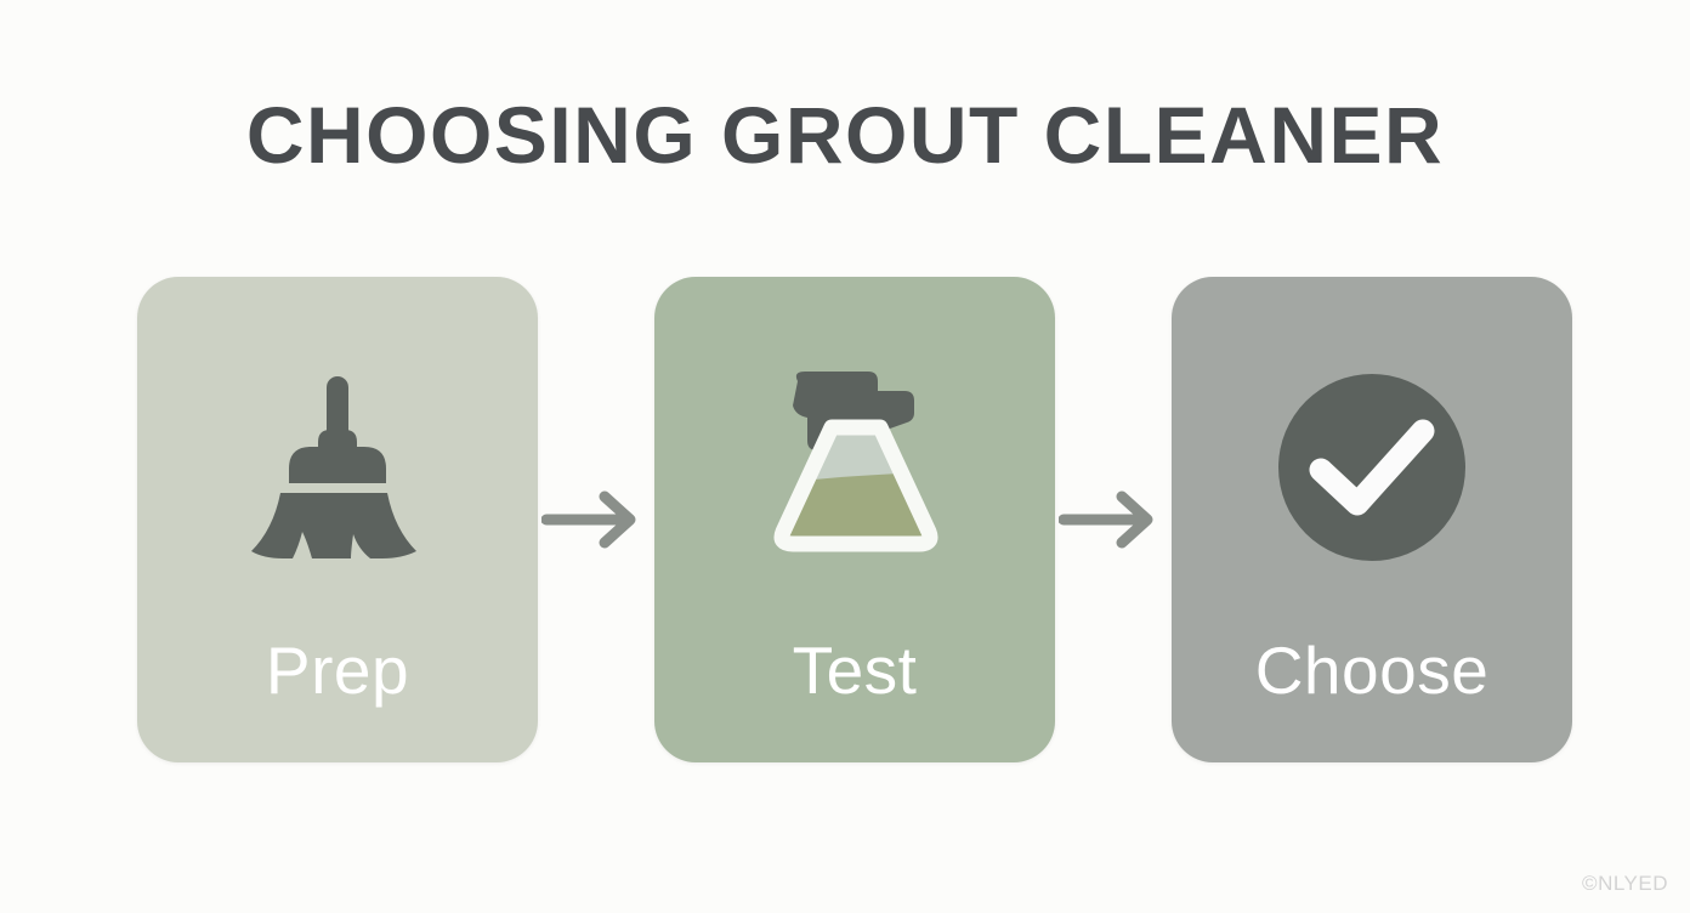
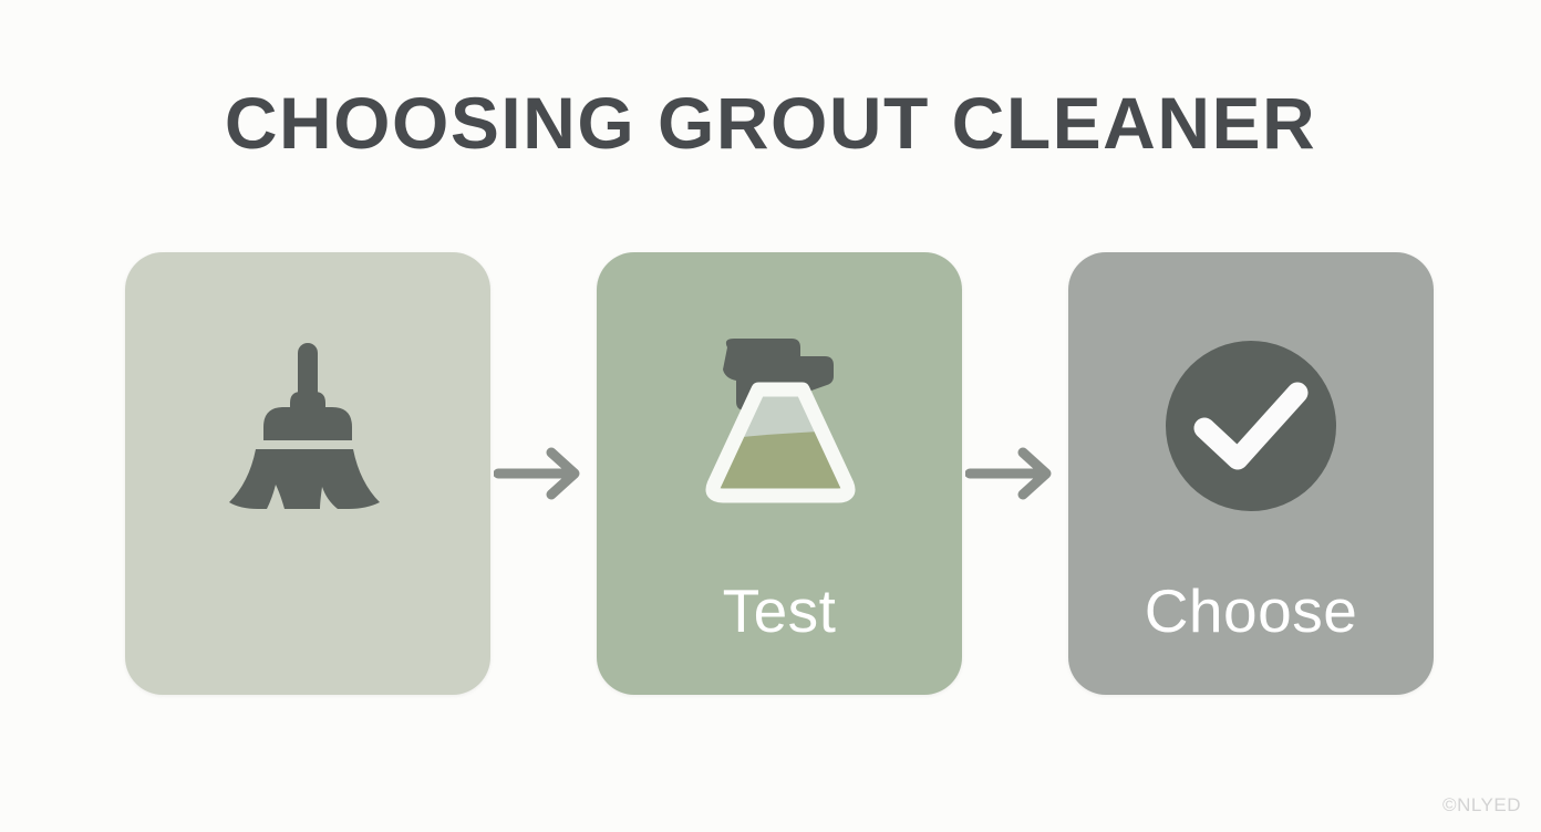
  CHOOSING GROUT CLEANER
- Prep
  Test
  Choose
  ©NLYED
